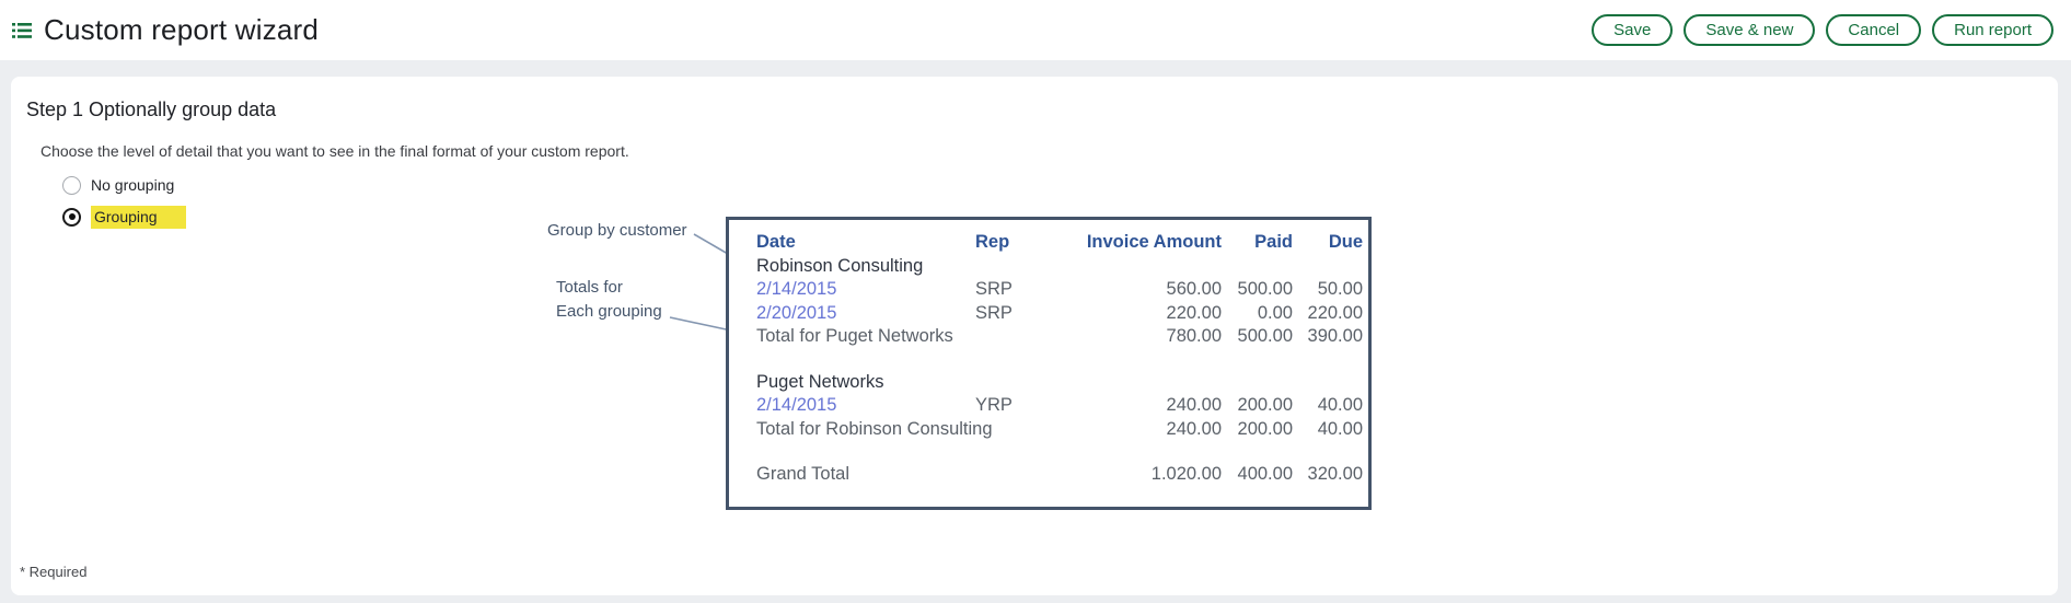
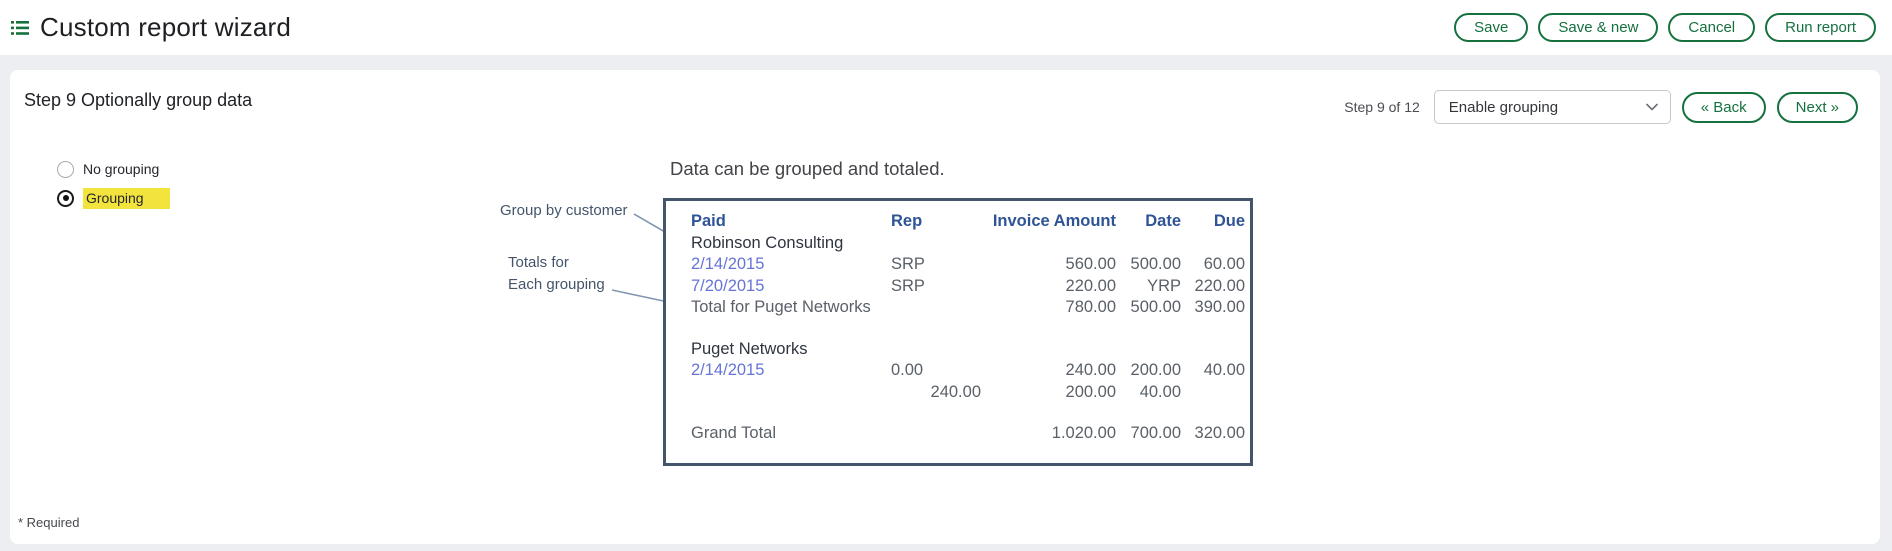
  Custom report wizard
  Save
  Save & new
  Cancel
  Run report
- Step 1 Optionally group data
+ Step 9 Optionally group data
- Choose the level of detail that you want to see in the final format of your custom report.
  No grouping
  Grouping
+ Step 9 of 12
+ Enable grouping
+ « Back
+ Next »
+ Data can be grouped and totaled.
  Group by customer
  Totals for
  Each grouping
- Date
+ Paid
  Rep
  Invoice Amount
- Paid
+ Date
  Due
  Robinson Consulting
  2/14/2015
  SRP
  560.00
  500.00
- 50.00
+ 60.00
- 2/20/2015
+ 7/20/2015
  SRP
  220.00
- 0.00
+ YRP
  220.00
  Total for Puget Networks
  780.00
  500.00
  390.00
  Puget Networks
  2/14/2015
- YRP
+ 0.00
  240.00
  200.00
  40.00
- Total for Robinson Consulting
  240.00
  200.00
  40.00
  Grand Total
  1.020.00
- 400.00
+ 700.00
  320.00
  * Required
